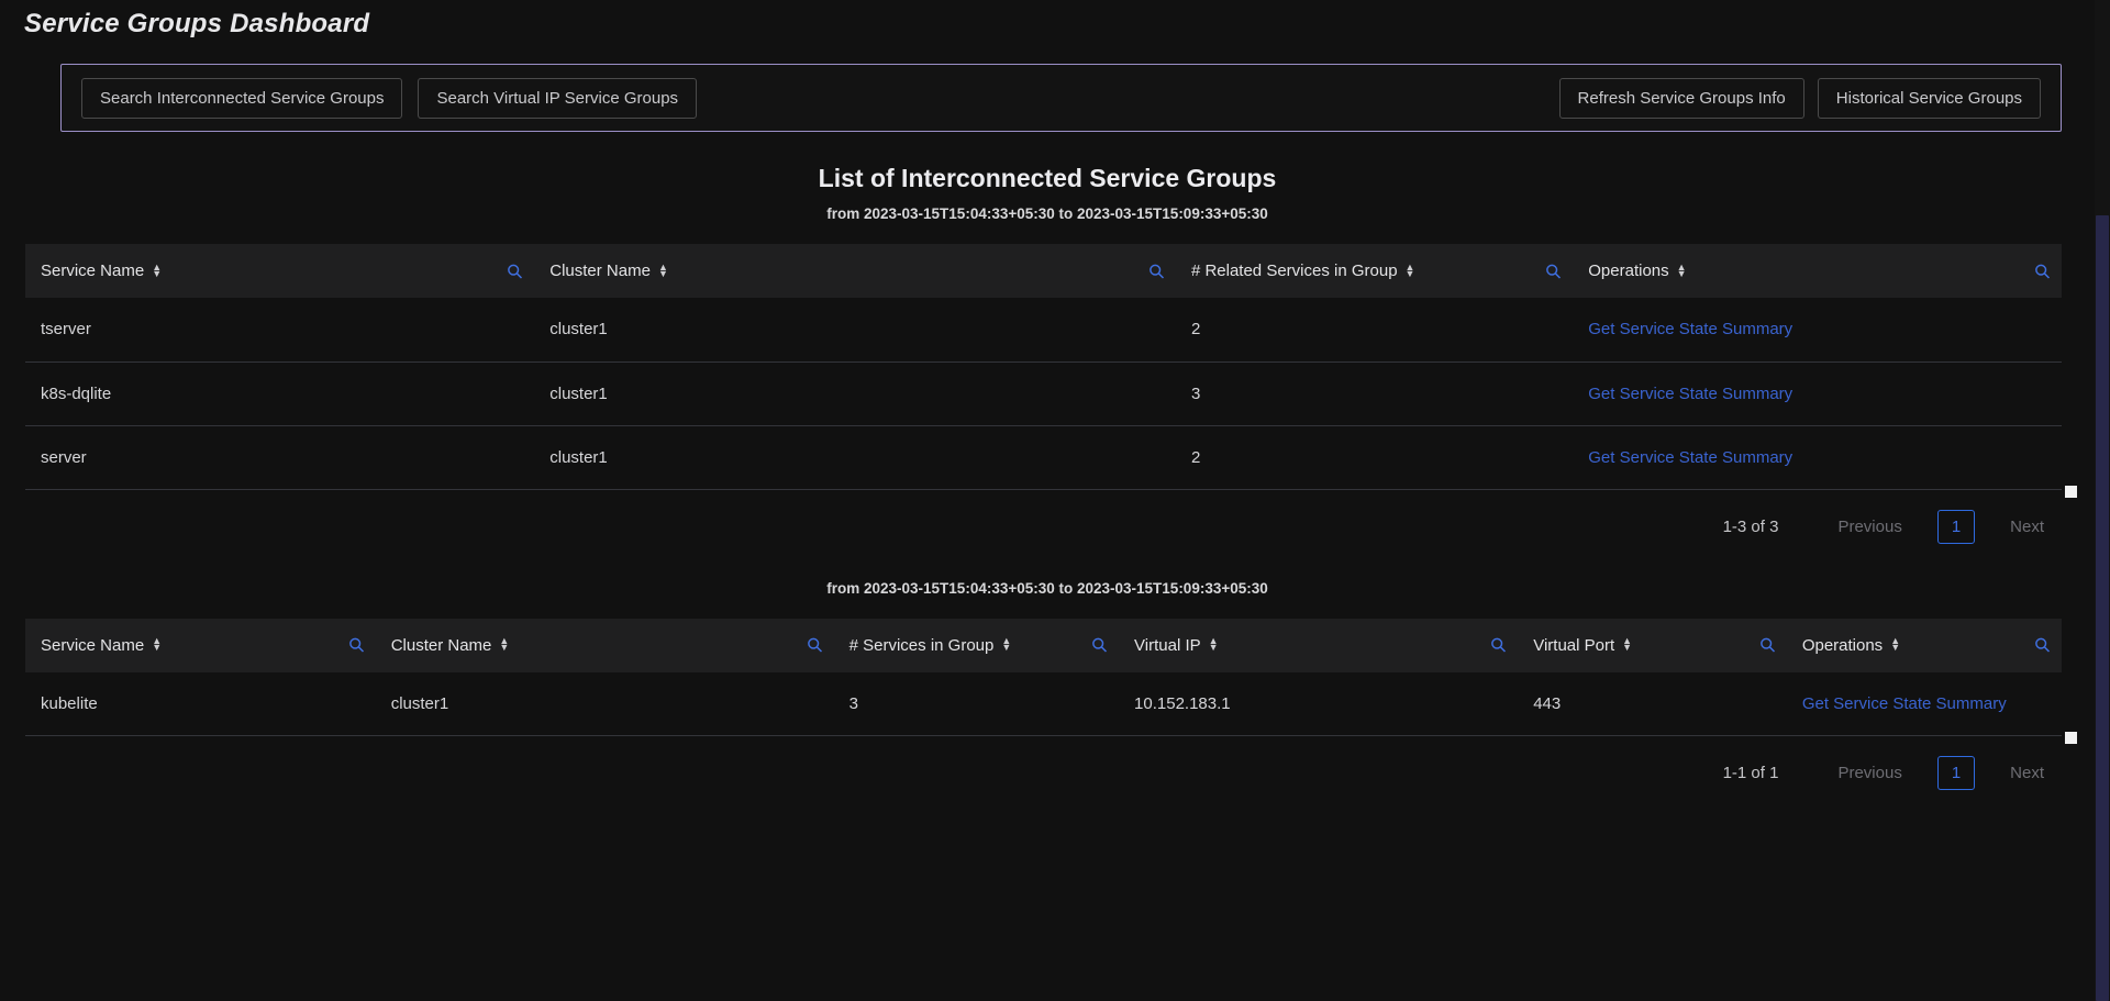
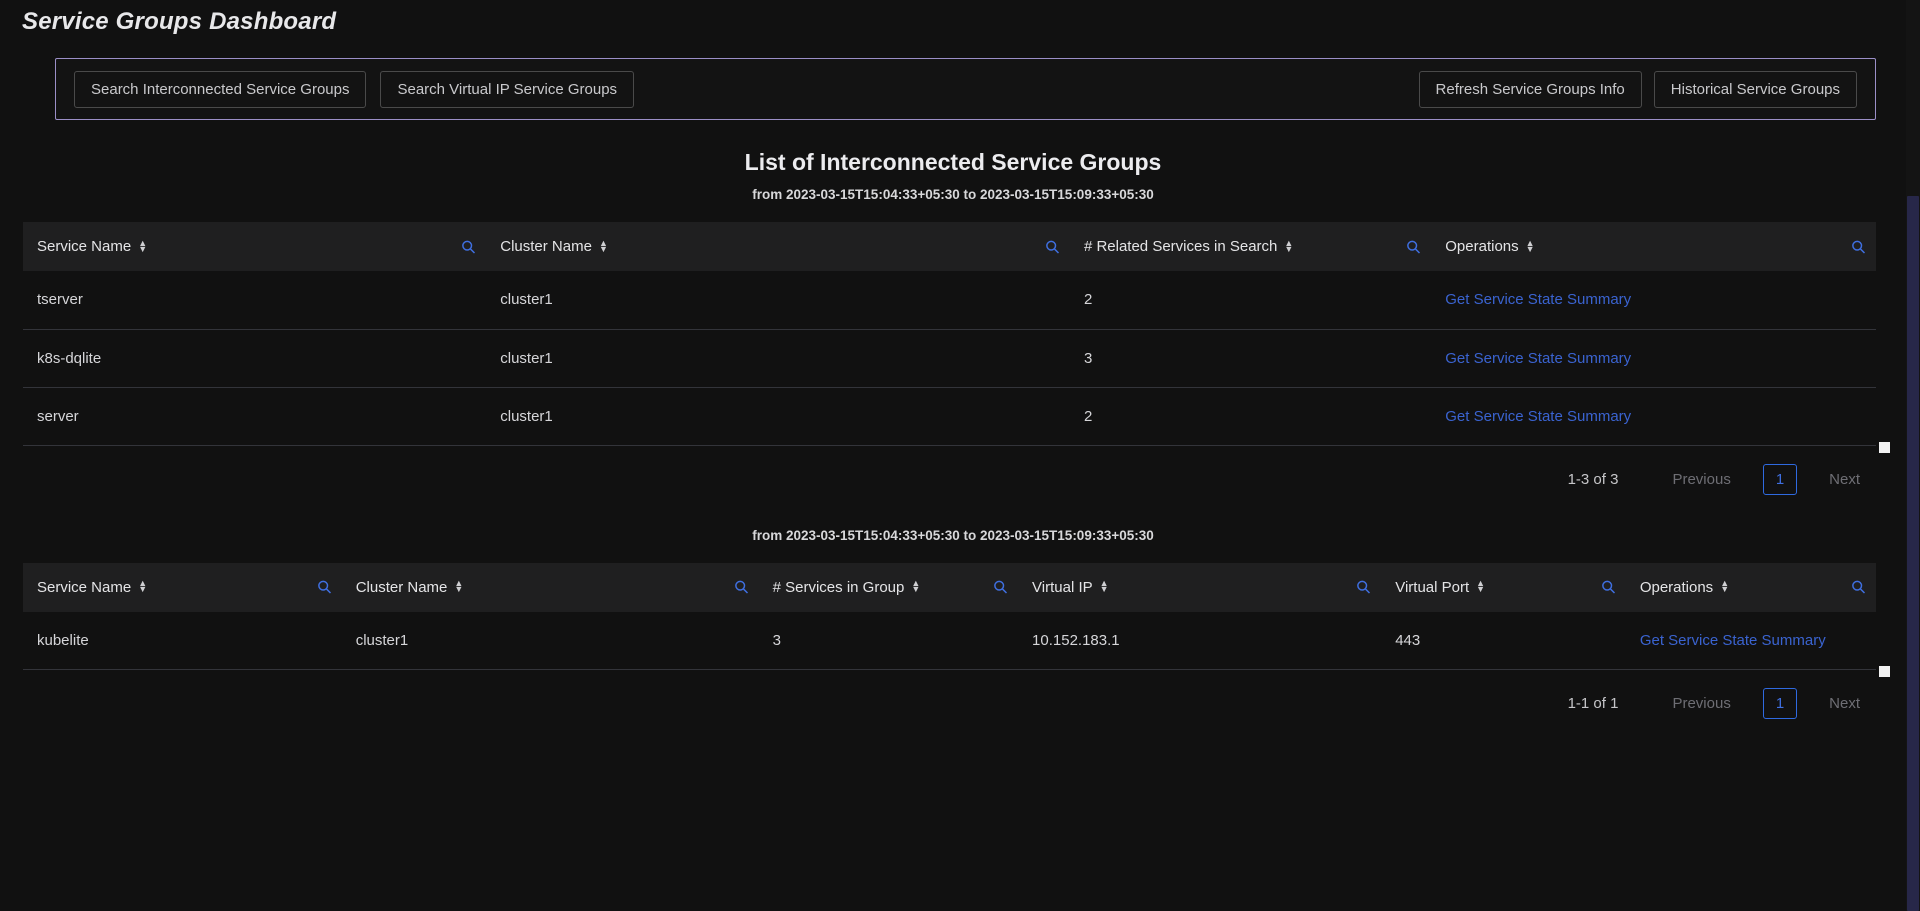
  Service Groups Dashboard
  Search Interconnected Service Groups
  Search Virtual IP Service Groups
  Refresh Service Groups Info
  Historical Service Groups
  List of Interconnected Service Groups
  from 2023-03-15T15:04:33+05:30 to 2023-03-15T15:09:33+05:30
- Service Name ▲▼	Cluster Name ▲▼	# Related Services in Group ▲▼	Operations ▲▼
+ Service Name ▲▼	Cluster Name ▲▼	# Related Services in Search ▲▼	Operations ▲▼
  tserver	cluster1	2	Get Service State Summary
  k8s-dqlite	cluster1	3	Get Service State Summary
  server	cluster1	2	Get Service State Summary
  1-3 of 3
  Previous
  1
  Next
  from 2023-03-15T15:04:33+05:30 to 2023-03-15T15:09:33+05:30
  Service Name ▲▼	Cluster Name ▲▼	# Services in Group ▲▼	Virtual IP ▲▼	Virtual Port ▲▼	Operations ▲▼
  kubelite	cluster1	3	10.152.183.1	443	Get Service State Summary
  1-1 of 1
  Previous
  1
  Next
